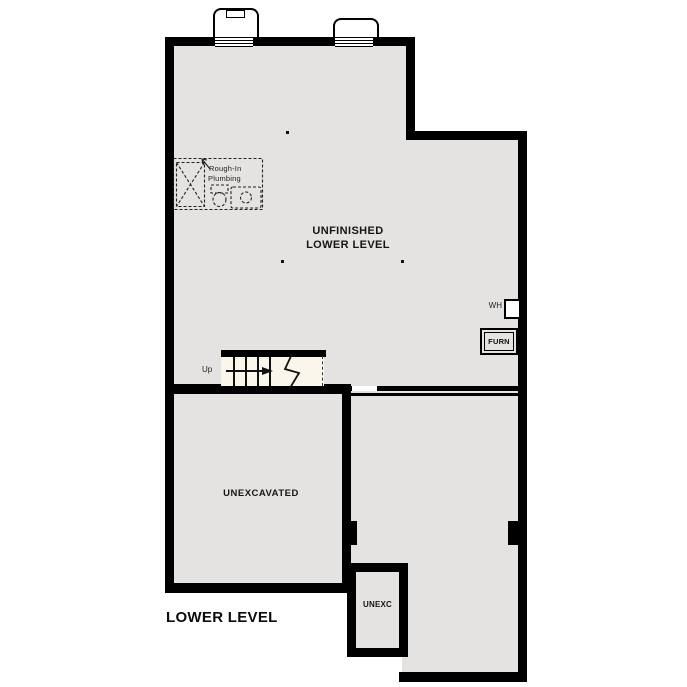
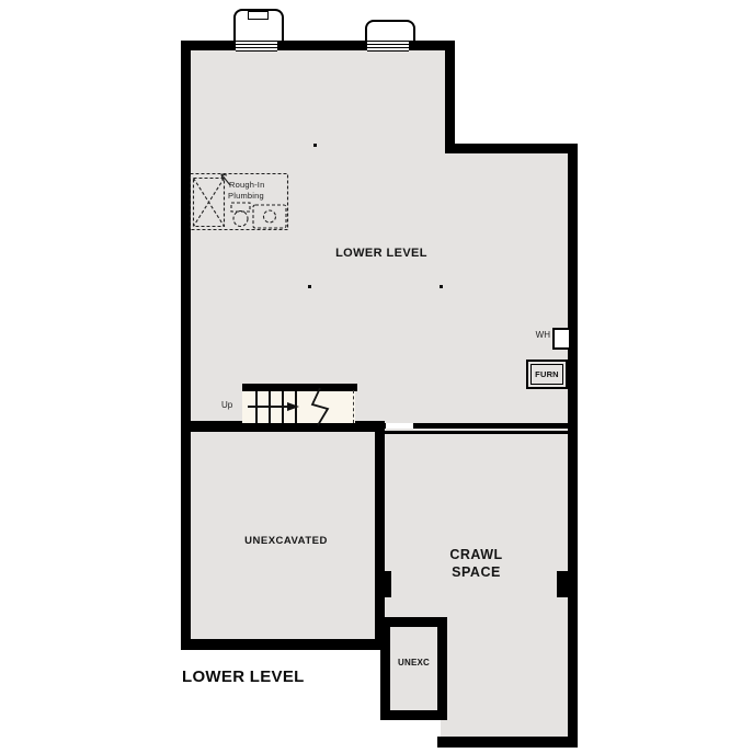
  Up
  Rough-In
  Plumbing
  WH
  FURN
- UNFINISHED
  LOWER LEVEL
  UNEXCAVATED
+ CRAWL
+ SPACE
  UNEXC
  LOWER LEVEL
